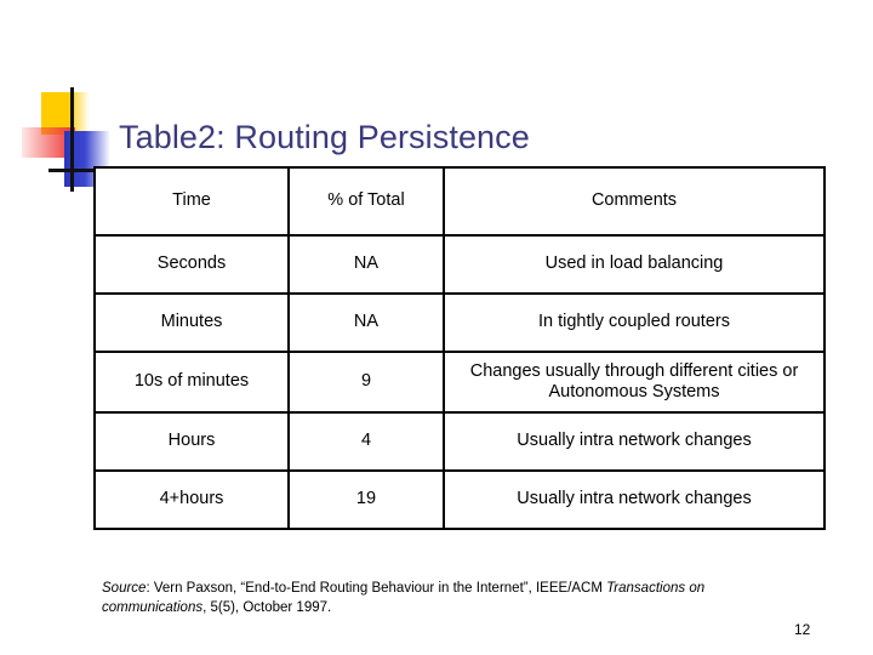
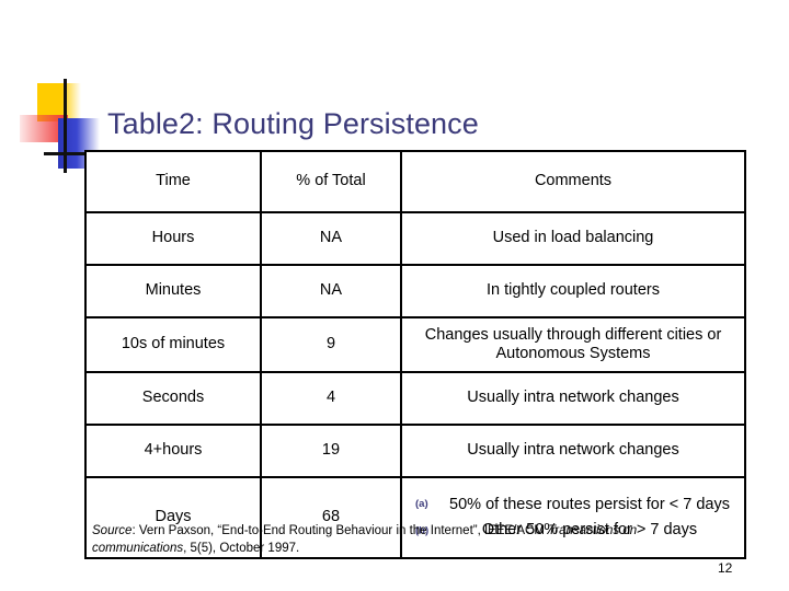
  Table2: Routing Persistence
  Time	% of Total	Comments
- Seconds	NA	Used in load balancing
+ Hours	NA	Used in load balancing
  Minutes	NA	In tightly coupled routers
  10s of minutes	9	Changes usually through different cities or Autonomous Systems
- Hours	4	Usually intra network changes
+ Seconds	4	Usually intra network changes
  4+hours	19	Usually intra network changes
+ Days	68	(a) 50% of these routes persist for < 7 days (b) Other 50% persist for > 7 days
  Source: Vern Paxson, “End-to-End Routing Behaviour in the Internet”, IEEE/ACM Transactions on communications, 5(5), October 1997.
  12
